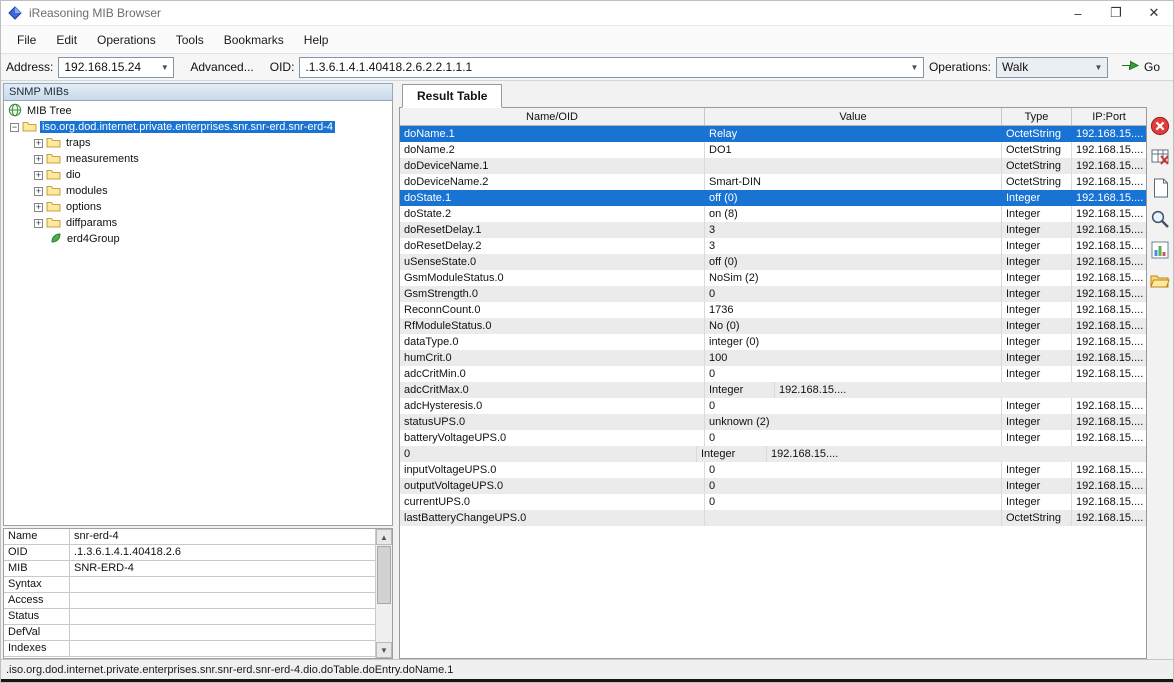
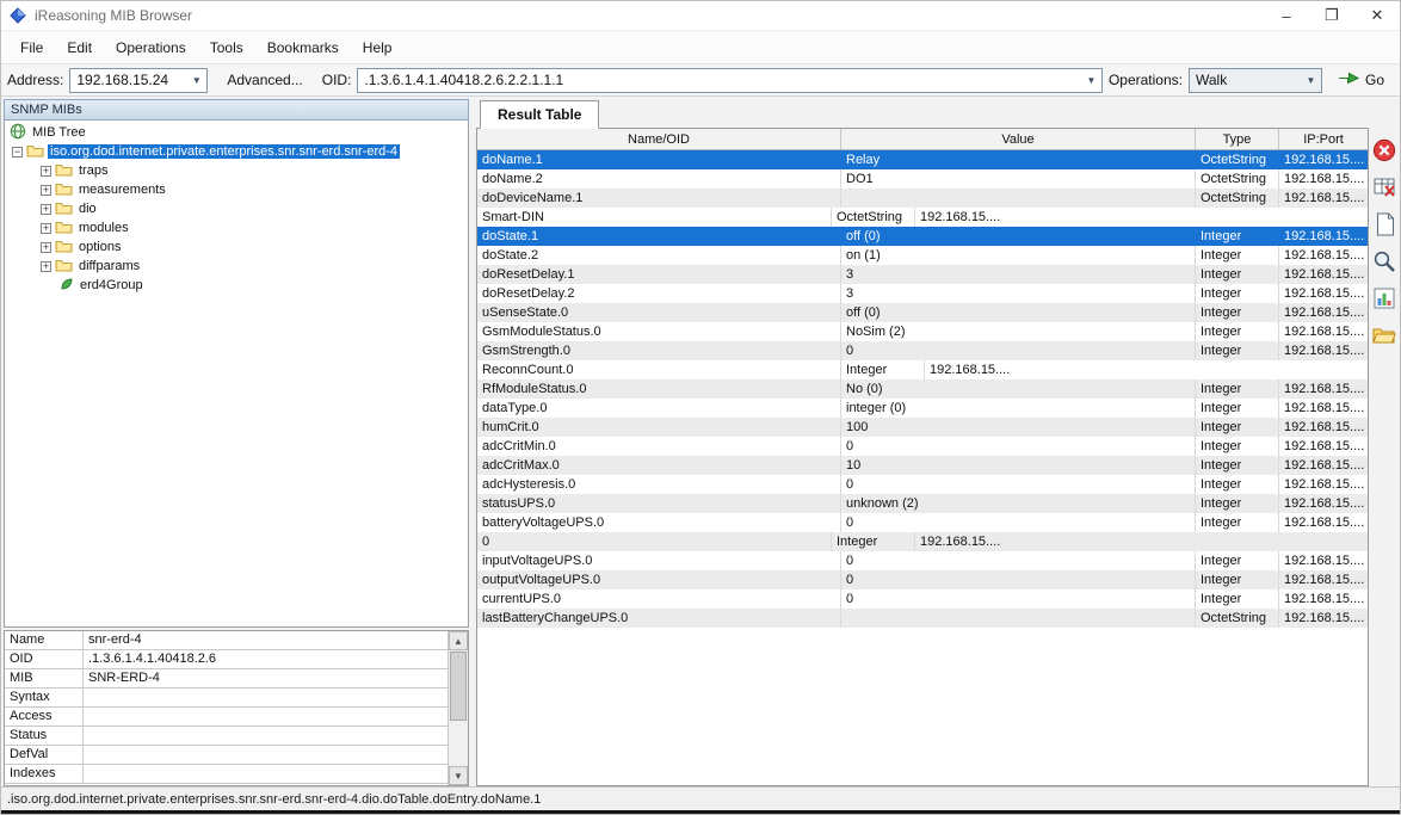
  iReasoning MIB Browser
  –
  ❐
  ✕
  File
  Edit
  Operations
  Tools
  Bookmarks
  Help
  Address:
  192.168.15.24
  ▼
  Advanced...
  OID:
  .1.3.6.1.4.1.40418.2.6.2.2.1.1.1
  ▼
  Operations:
  Walk
  ▼
  Go
  SNMP MIBs
  MIB Tree
  −
  iso.org.dod.internet.private.enterprises.snr.snr-erd.snr-erd-4
  +
  traps
  +
  measurements
  +
  dio
  +
  modules
  +
  options
  +
  diffparams
  erd4Group
  Name
  snr-erd-4
  OID
  .1.3.6.1.4.1.40418.2.6
  MIB
  SNR-ERD-4
  Syntax
  Access
  Status
  DefVal
  Indexes
  ▲
  ▼
  Result Table
  Name/OID
  Value
  Type
  IP:Port
  doName.1
  Relay
  OctetString
  192.168.15....
  doName.2
  DO1
  OctetString
  192.168.15....
  doDeviceName.1
  OctetString
  192.168.15....
- doDeviceName.2
  Smart-DIN
  OctetString
  192.168.15....
  doState.1
  off (0)
  Integer
  192.168.15....
  doState.2
- on (8)
+ on (1)
  Integer
  192.168.15....
  doResetDelay.1
  3
  Integer
  192.168.15....
  doResetDelay.2
  3
  Integer
  192.168.15....
  uSenseState.0
  off (0)
  Integer
  192.168.15....
  GsmModuleStatus.0
  NoSim (2)
  Integer
  192.168.15....
  GsmStrength.0
  0
  Integer
  192.168.15....
  ReconnCount.0
- 1736
  Integer
  192.168.15....
  RfModuleStatus.0
  No (0)
  Integer
  192.168.15....
  dataType.0
  integer (0)
  Integer
  192.168.15....
  humCrit.0
  100
  Integer
  192.168.15....
  adcCritMin.0
  0
  Integer
  192.168.15....
  adcCritMax.0
+ 10
  Integer
  192.168.15....
  adcHysteresis.0
  0
  Integer
  192.168.15....
  statusUPS.0
  unknown (2)
  Integer
  192.168.15....
  batteryVoltageUPS.0
  0
  Integer
  192.168.15....
  0
  Integer
  192.168.15....
  inputVoltageUPS.0
  0
  Integer
  192.168.15....
  outputVoltageUPS.0
  0
  Integer
  192.168.15....
  currentUPS.0
  0
  Integer
  192.168.15....
  lastBatteryChangeUPS.0
  OctetString
  192.168.15....
  .iso.org.dod.internet.private.enterprises.snr.snr-erd.snr-erd-4.dio.doTable.doEntry.doName.1
